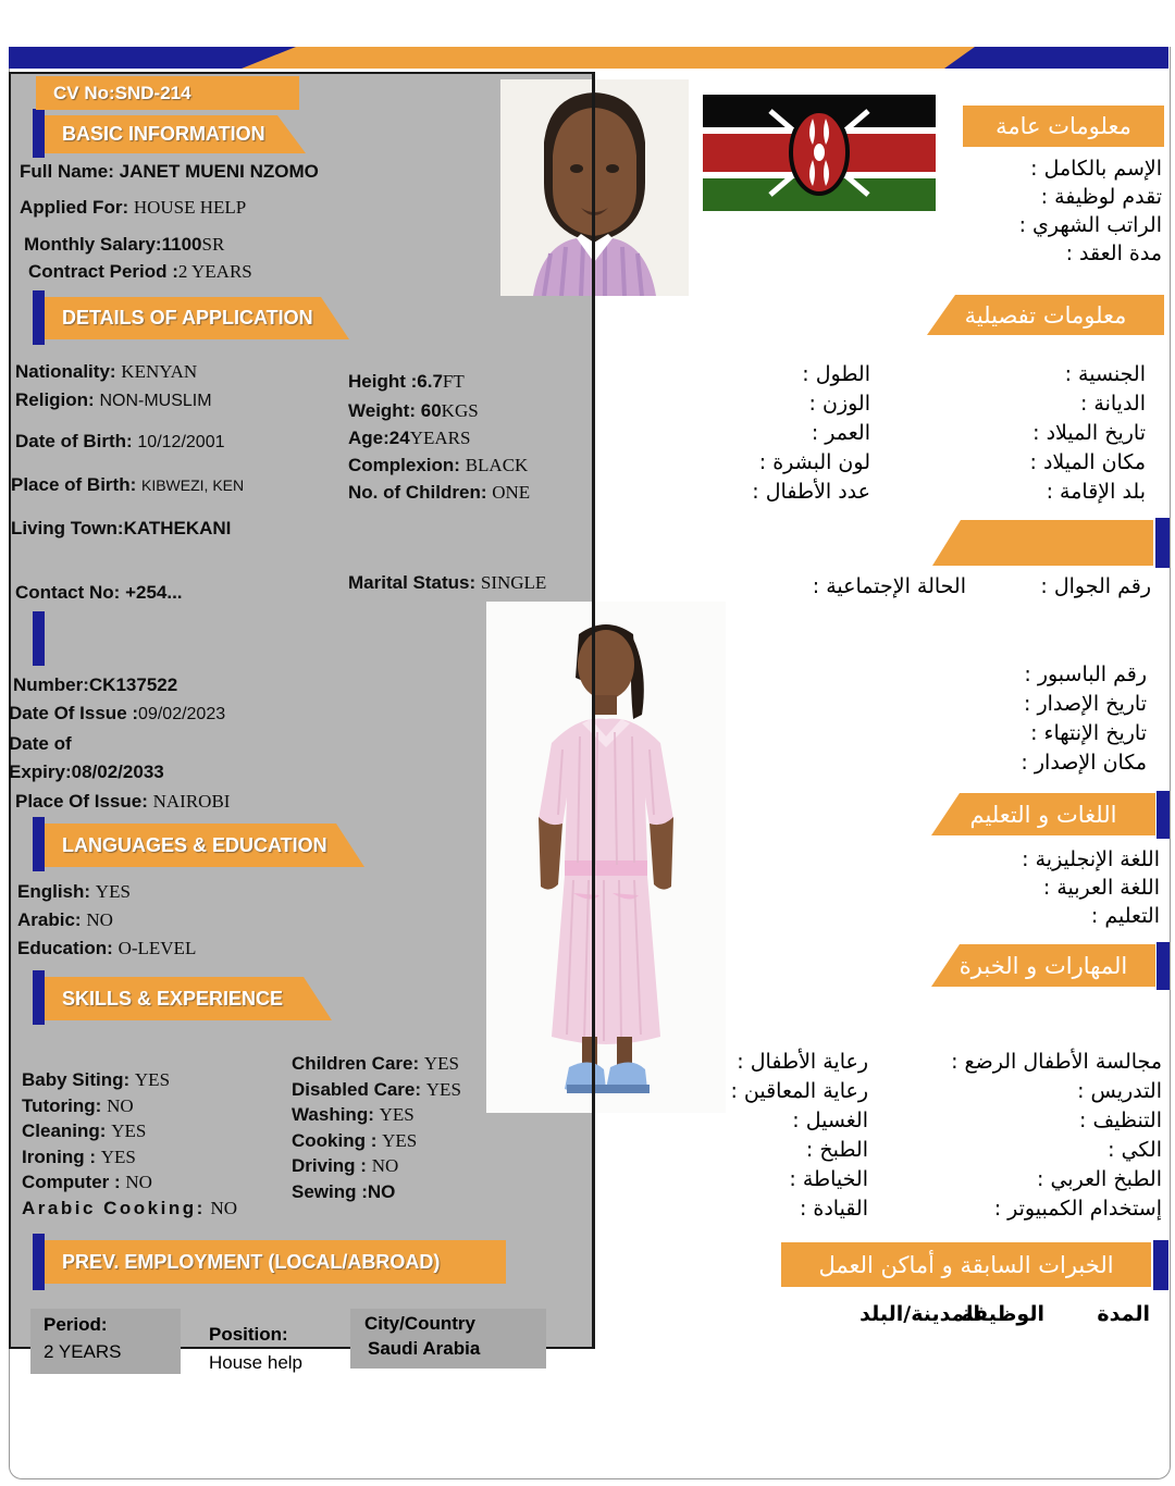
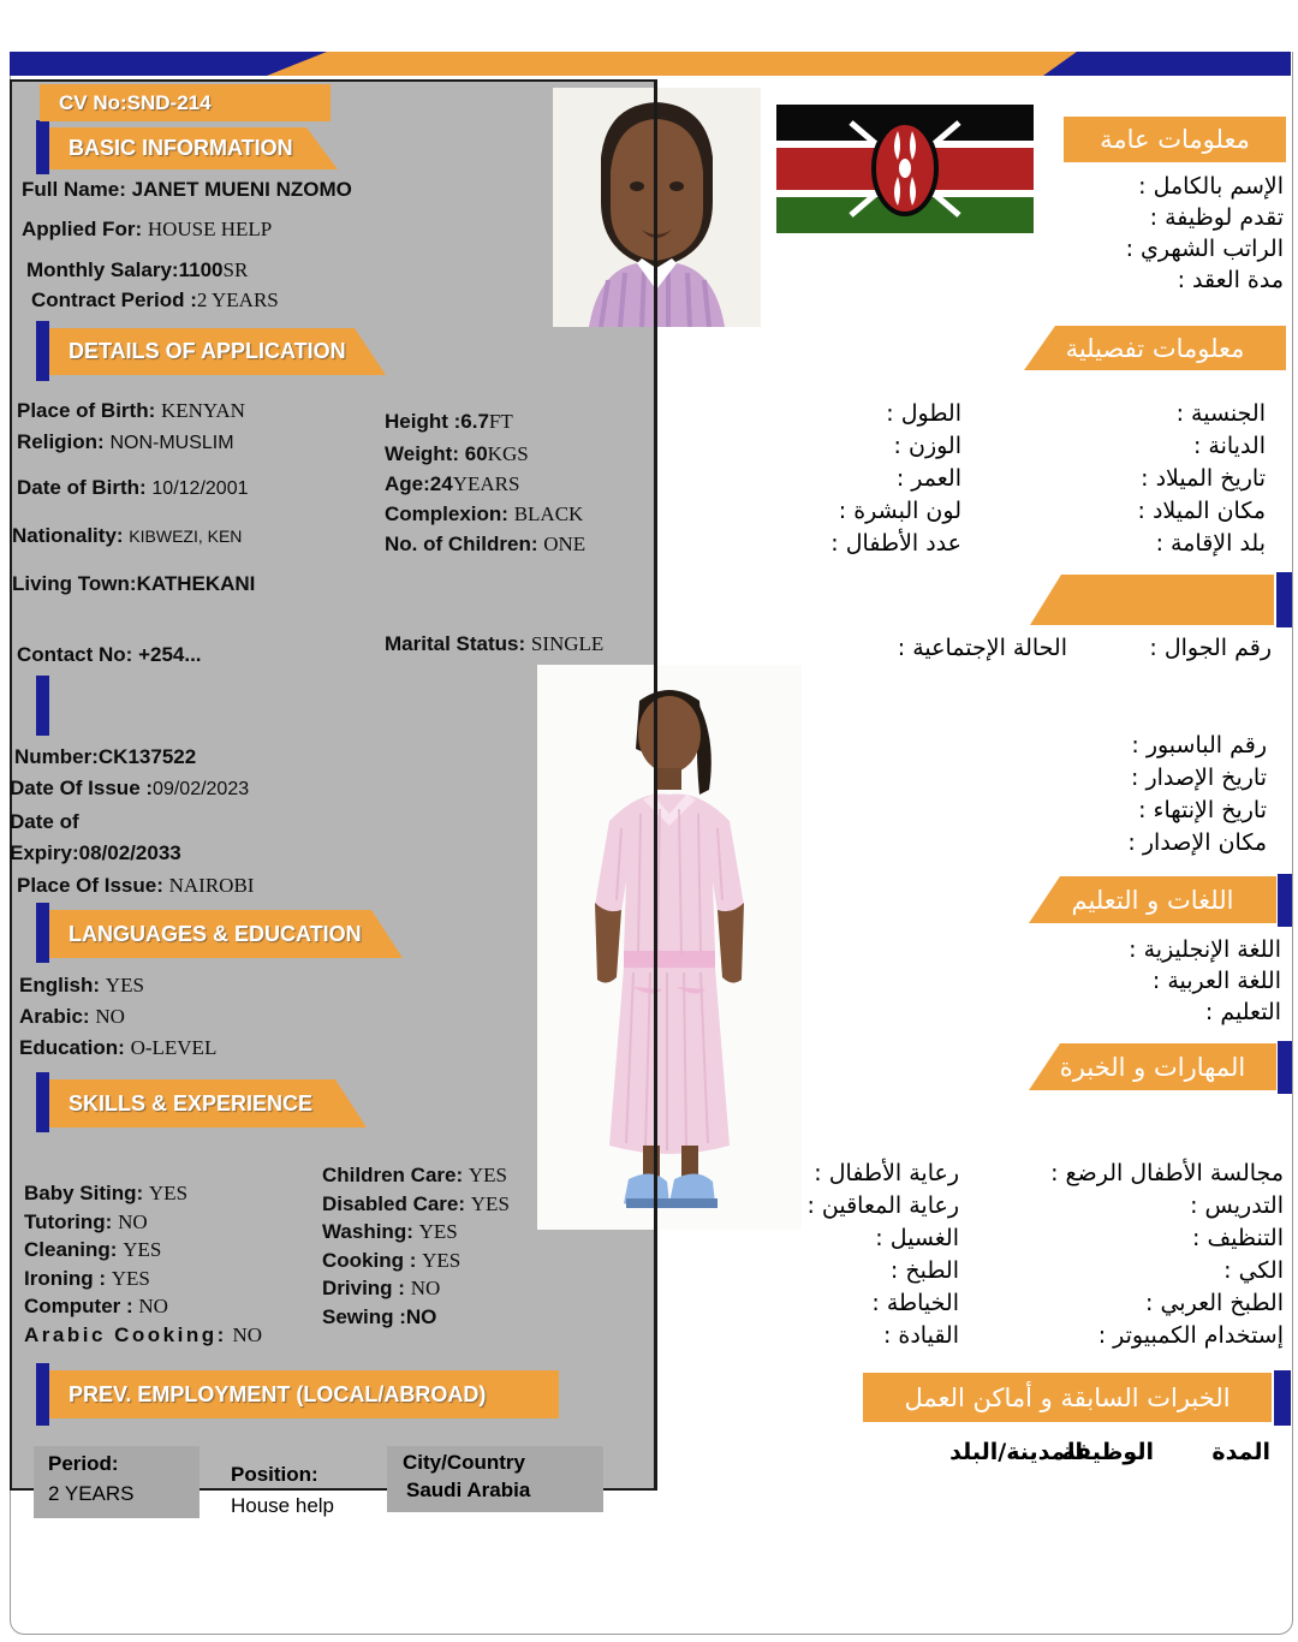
  CV No:SND-214
  BASIC INFORMATION
  Full Name: JANET MUENI NZOMO
  Applied For: HOUSE HELP
  Monthly Salary:1100SR
  Contract Period :2 YEARS
  DETAILS OF APPLICATION
- Nationality: KENYAN
+ Place of Birth: KENYAN
  Religion: NON-MUSLIM
  Date of Birth: 10/12/2001
- Place of Birth: KIBWEZI, KEN
+ Nationality: KIBWEZI, KEN
  Living Town:KATHEKANI
  Contact No: +254...
  Height :6.7FT
  Weight: 60KGS
  Age:24YEARS
  Complexion: BLACK
  No. of Children: ONE
  Marital Status: SINGLE
  Number:CK137522
  Date Of Issue :09/02/2023
  Date of
  Expiry:08/02/2033
  Place Of Issue: NAIROBI
  LANGUAGES & EDUCATION
  English: YES
  Arabic: NO
  Education: O-LEVEL
  SKILLS & EXPERIENCE
  Baby Siting: YES
  Tutoring: NO
  Cleaning: YES
  Ironing : YES
  Computer : NO
  Arabic Cooking: NO
  Children Care: YES
  Disabled Care: YES
  Washing: YES
  Cooking : YES
  Driving : NO
  Sewing :NO
  PREV. EMPLOYMENT (LOCAL/ABROAD)
  Period:
  2 YEARS
  Position:
  House help
  City/Country
  Saudi Arabia
  معلومات عامة
  الإسم بالكامل :
  تقدم لوظيفة :
  الراتب الشهري :
  مدة العقد :
  معلومات تفصيلية
  الجنسية :
  الديانة :
  تاريخ الميلاد :
  مكان الميلاد :
  بلد الإقامة :
  الطول :
  الوزن :
  العمر :
  لون البشرة :
  عدد الأطفال :
  رقم الجوال :
  الحالة الإجتماعية :
  رقم الباسبور :
  تاريخ الإصدار :
  تاريخ الإنتهاء :
  مكان الإصدار :
  اللغات و التعليم
  اللغة الإنجليزية :
  اللغة العربية :
  التعليم :
  المهارات و الخبرة
  مجالسة الأطفال الرضع :
  التدريس :
  التنظيف :
  الكي :
  الطبخ العربي :
  إستخدام الكمبيوتر :
  رعاية الأطفال :
  رعاية المعاقين :
  الغسيل :
  الطبخ :
  الخياطة :
  القيادة :
  الخبرات السابقة و أماكن العمل
  المدة
  الوظيفة
  المدينة/البلد
